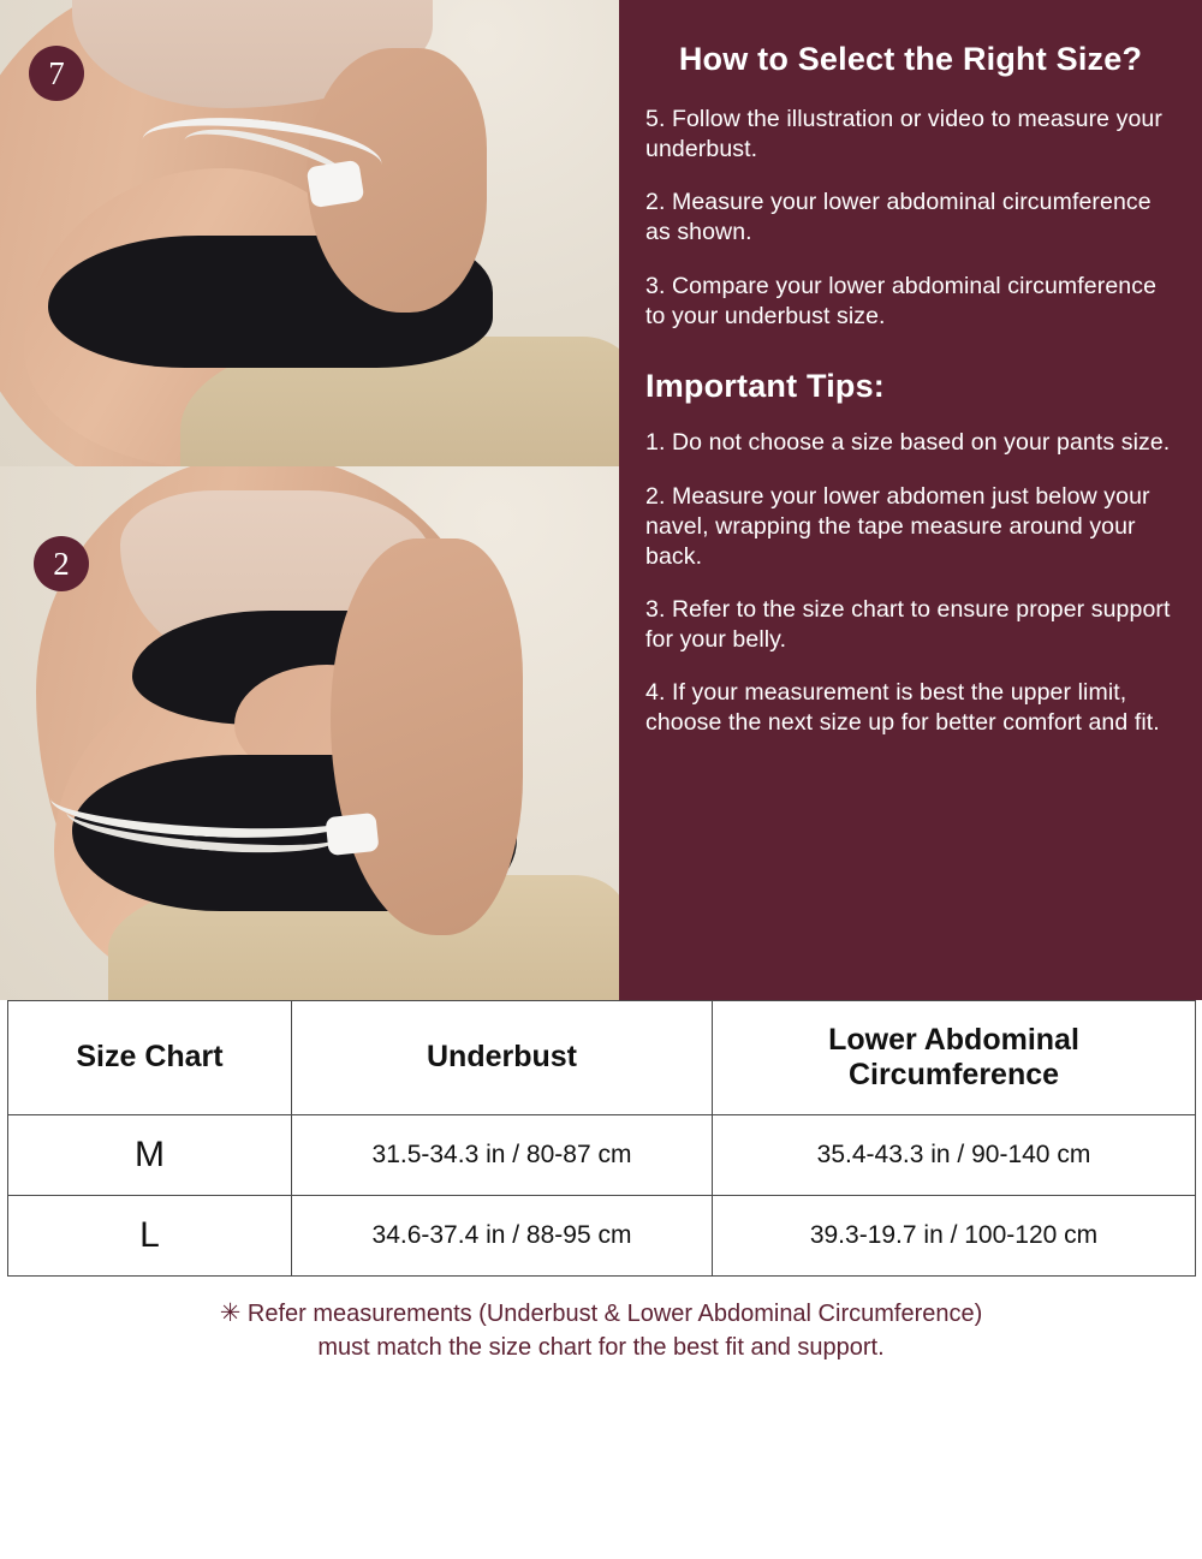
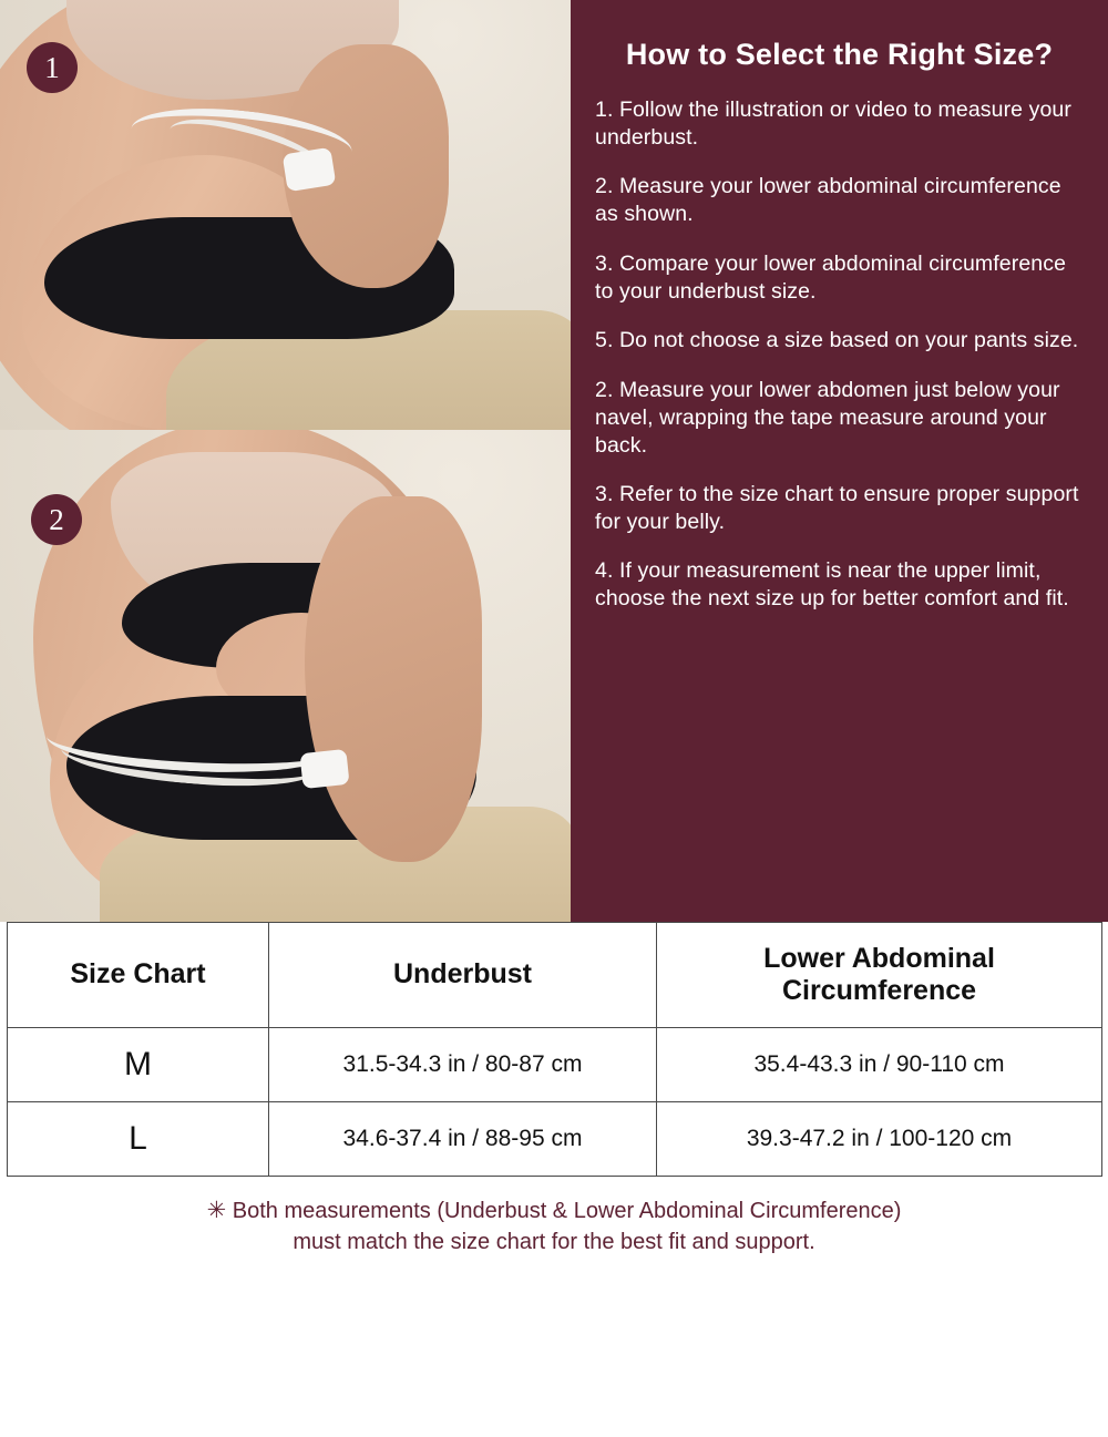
- 7
+ 1
  2
  How to Select the Right Size?
- 5. Follow the illustration or video to measure your underbust.
+ 1. Follow the illustration or video to measure your underbust.
  2. Measure your lower abdominal circumference as shown.
  3. Compare your lower abdominal circumference to your underbust size.
- Important Tips:
- 1. Do not choose a size based on your pants size.
+ 5. Do not choose a size based on your pants size.
  2. Measure your lower abdomen just below your navel, wrapping the tape measure around your back.
  3. Refer to the size chart to ensure proper support for your belly.
- 4. If your measurement is best the upper limit, choose the next size up for better comfort and fit.
+ 4. If your measurement is near the upper limit, choose the next size up for better comfort and fit.
  Size Chart	Underbust	Lower Abdominal Circumference
- M	31.5-34.3 in / 80-87 cm	35.4-43.3 in / 90-140 cm
+ M	31.5-34.3 in / 80-87 cm	35.4-43.3 in / 90-110 cm
- L	34.6-37.4 in / 88-95 cm	39.3-19.7 in / 100-120 cm
+ L	34.6-37.4 in / 88-95 cm	39.3-47.2 in / 100-120 cm
- ✳ Refer measurements (Underbust & Lower Abdominal Circumference)
+ ✳ Both measurements (Underbust & Lower Abdominal Circumference)
  must match the size chart for the best fit and support.
